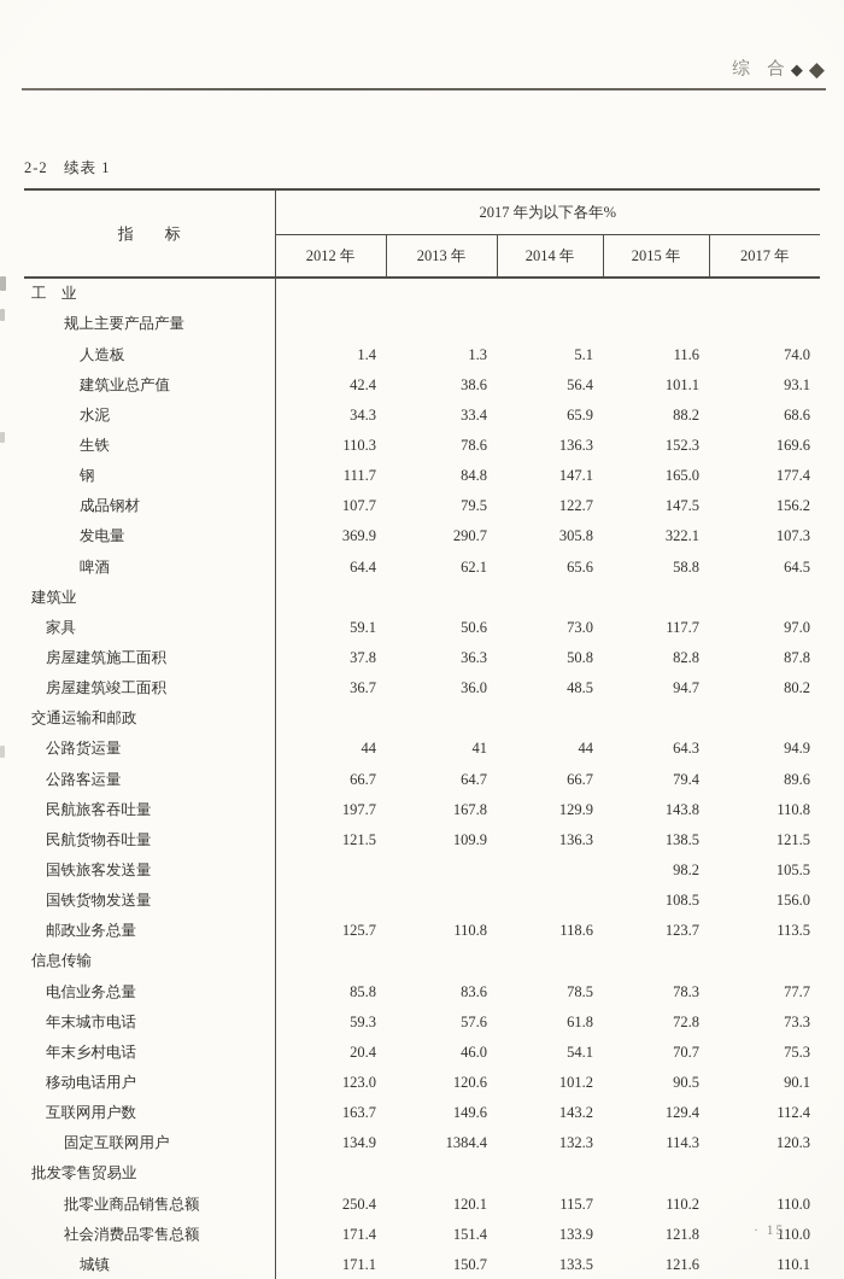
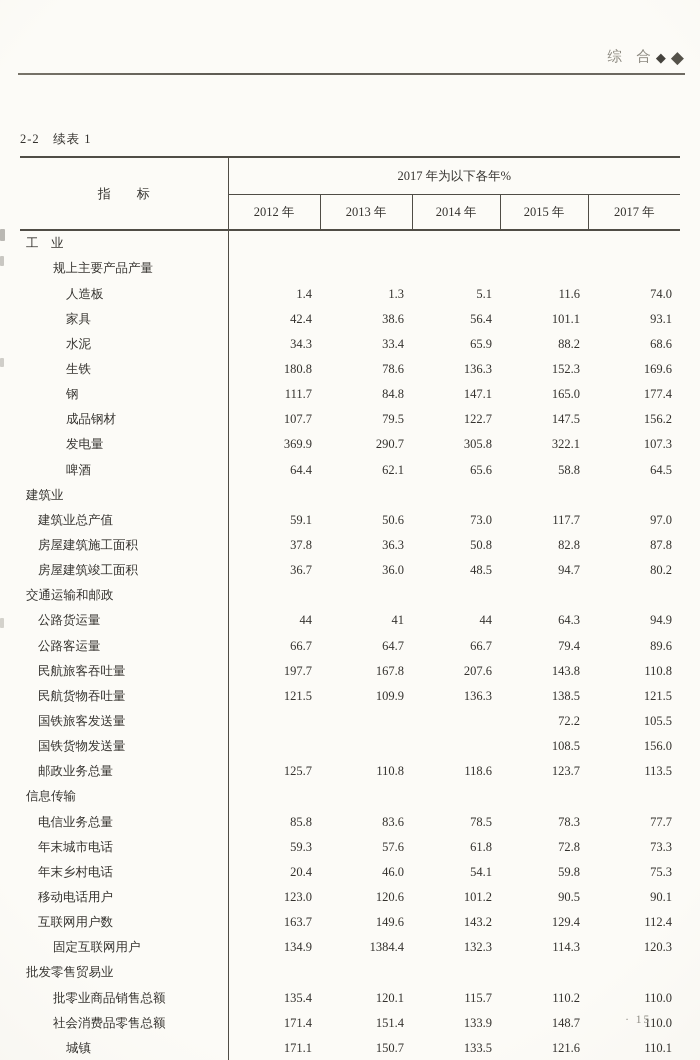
  综 合
  ◆
  ◆
  2-2 续表 1
  指 标	2017 年为以下各年%
  2012 年	2013 年	2014 年	2015 年	2017 年
  工 业
  规上主要产品产量
  人造板	1.4	1.3	5.1	11.6	74.0
- 建筑业总产值	42.4	38.6	56.4	101.1	93.1
+ 家具	42.4	38.6	56.4	101.1	93.1
  水泥	34.3	33.4	65.9	88.2	68.6
- 生铁	110.3	78.6	136.3	152.3	169.6
+ 生铁	180.8	78.6	136.3	152.3	169.6
  钢	111.7	84.8	147.1	165.0	177.4
  成品钢材	107.7	79.5	122.7	147.5	156.2
  发电量	369.9	290.7	305.8	322.1	107.3
  啤酒	64.4	62.1	65.6	58.8	64.5
  建筑业
- 家具	59.1	50.6	73.0	117.7	97.0
+ 建筑业总产值	59.1	50.6	73.0	117.7	97.0
  房屋建筑施工面积	37.8	36.3	50.8	82.8	87.8
  房屋建筑竣工面积	36.7	36.0	48.5	94.7	80.2
  交通运输和邮政
  公路货运量	44	41	44	64.3	94.9
  公路客运量	66.7	64.7	66.7	79.4	89.6
- 民航旅客吞吐量	197.7	167.8	129.9	143.8	110.8
+ 民航旅客吞吐量	197.7	167.8	207.6	143.8	110.8
  民航货物吞吐量	121.5	109.9	136.3	138.5	121.5
- 国铁旅客发送量				98.2	105.5
+ 国铁旅客发送量				72.2	105.5
  国铁货物发送量				108.5	156.0
  邮政业务总量	125.7	110.8	118.6	123.7	113.5
  信息传输
  电信业务总量	85.8	83.6	78.5	78.3	77.7
  年末城市电话	59.3	57.6	61.8	72.8	73.3
- 年末乡村电话	20.4	46.0	54.1	70.7	75.3
+ 年末乡村电话	20.4	46.0	54.1	59.8	75.3
  移动电话用户	123.0	120.6	101.2	90.5	90.1
  互联网用户数	163.7	149.6	143.2	129.4	112.4
  固定互联网用户	134.9	1384.4	132.3	114.3	120.3
  批发零售贸易业
- 批零业商品销售总额	250.4	120.1	115.7	110.2	110.0
+ 批零业商品销售总额	135.4	120.1	115.7	110.2	110.0
- 社会消费品零售总额	171.4	151.4	133.9	121.8	110.0
+ 社会消费品零售总额	171.4	151.4	133.9	148.7	110.0
  城镇	171.1	150.7	133.5	121.6	110.1
  · 15 ·
